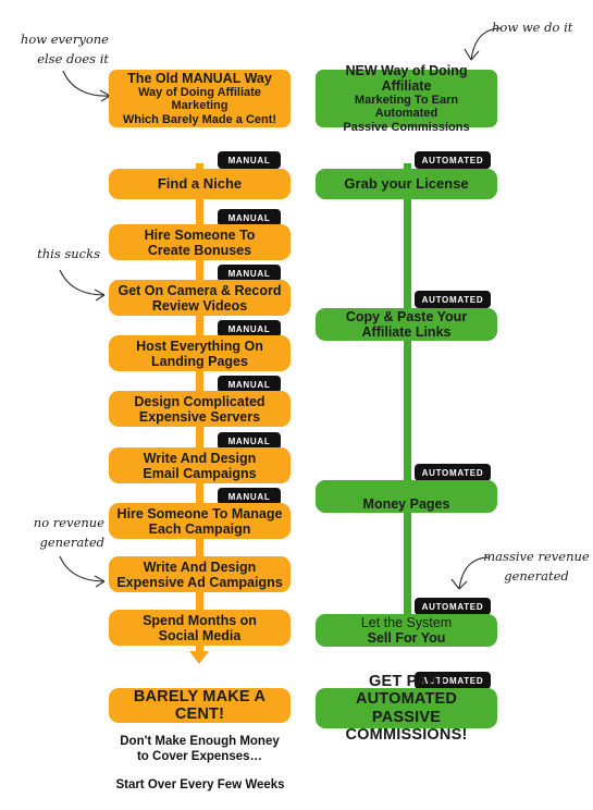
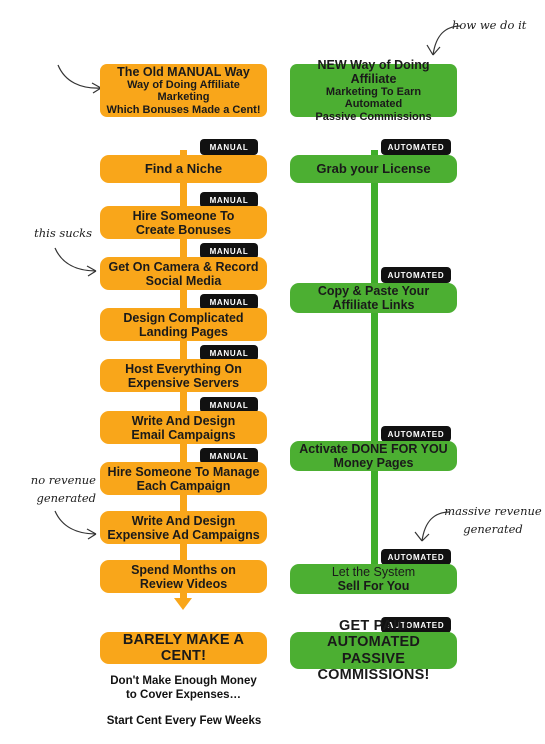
- how everyone
- else does it
  how we do it
  this sucks
  no revenue
  generated
  massive revenue
  generated
  The Old MANUAL Way
  Way of Doing Affiliate Marketing
- Which Barely Made a Cent!
+ Which Bonuses Made a Cent!
  MANUAL
  Find a Niche
  MANUAL
  Hire Someone To
  Create Bonuses
  MANUAL
  Get On Camera & Record
- Review Videos
+ Social Media
  MANUAL
- Host Everything On
+ Design Complicated
  Landing Pages
  MANUAL
- Design Complicated
+ Host Everything On
  Expensive Servers
  MANUAL
  Write And Design
  Email Campaigns
  MANUAL
  Hire Someone To Manage
  Each Campaign
  Write And Design
  Expensive Ad Campaigns
  Spend Months on
- Social Media
+ Review Videos
  BARELY MAKE A CENT!
  Don't Make Enough Money
  to Cover Expenses…
- Start Over Every Few Weeks
+ Start Cent Every Few Weeks
  NEW Way of Doing Affiliate
  Marketing To Earn Automated
  Passive Commissions
  AUTOMATED
  Grab your License
  AUTOMATED
  Copy & Paste Your
  Affiliate Links
  AUTOMATED
+ Activate DONE FOR YOU
  Money Pages
  AUTOMATED
  Let the System
  Sell For You
  AUTOMATED
  GET PAID AUTOMATED
  PASSIVE COMMISSIONS!
